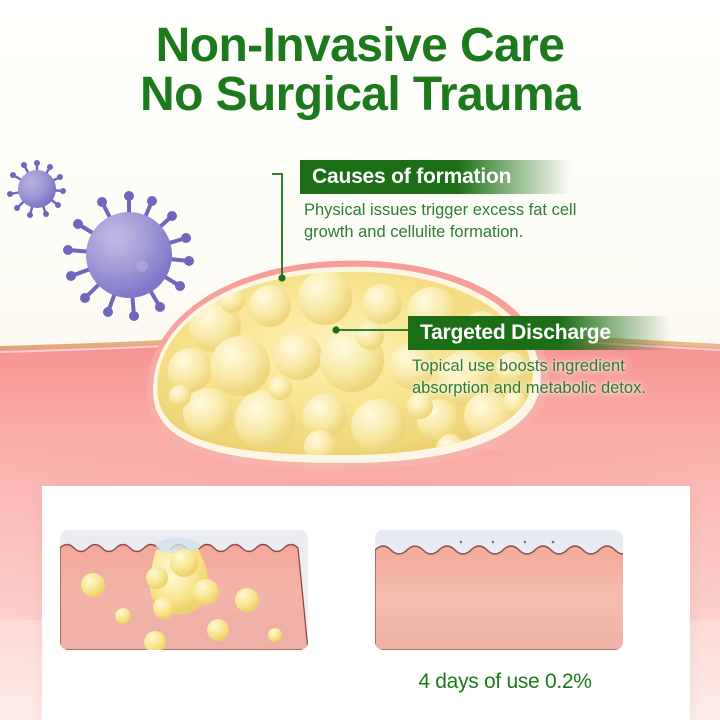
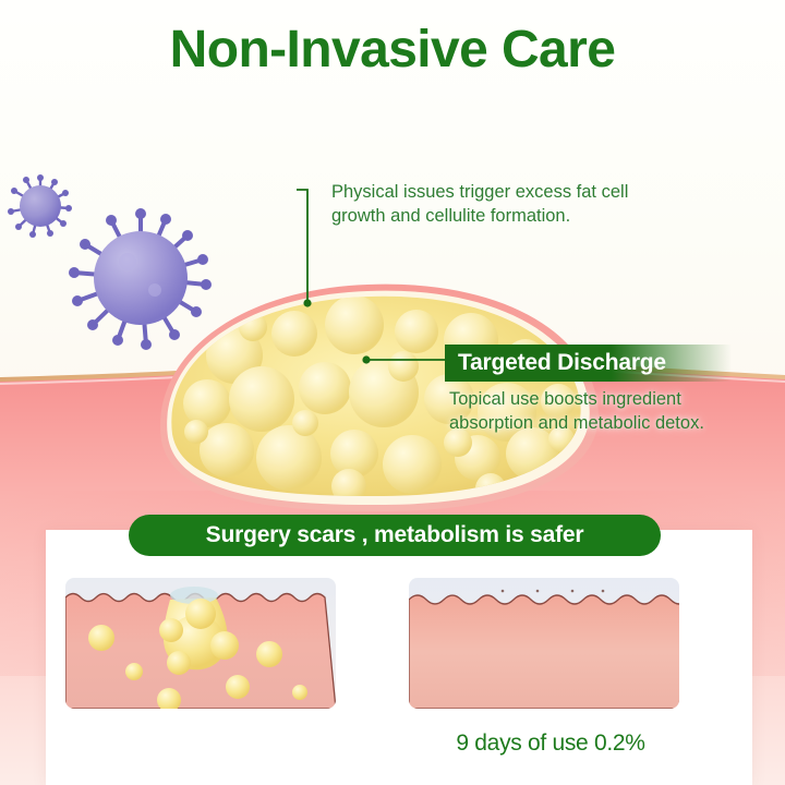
  Non-Invasive Care
- No Surgical Trauma
- Causes of formation
  Physical issues trigger excess fat cell
  growth and cellulite formation.
  Targeted Discharge
  Topical use boosts ingredient
  absorption and metabolic detox.
+ Surgery scars , metabolism is safer
- 4 days of use 0.2%
+ 9 days of use 0.2%
